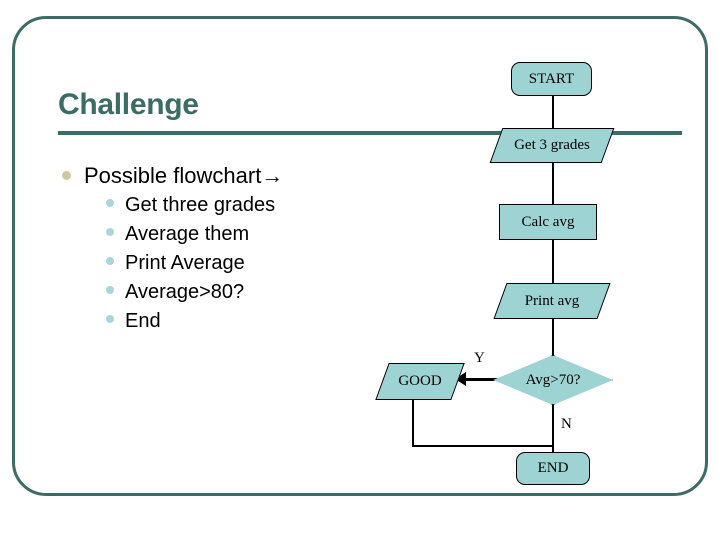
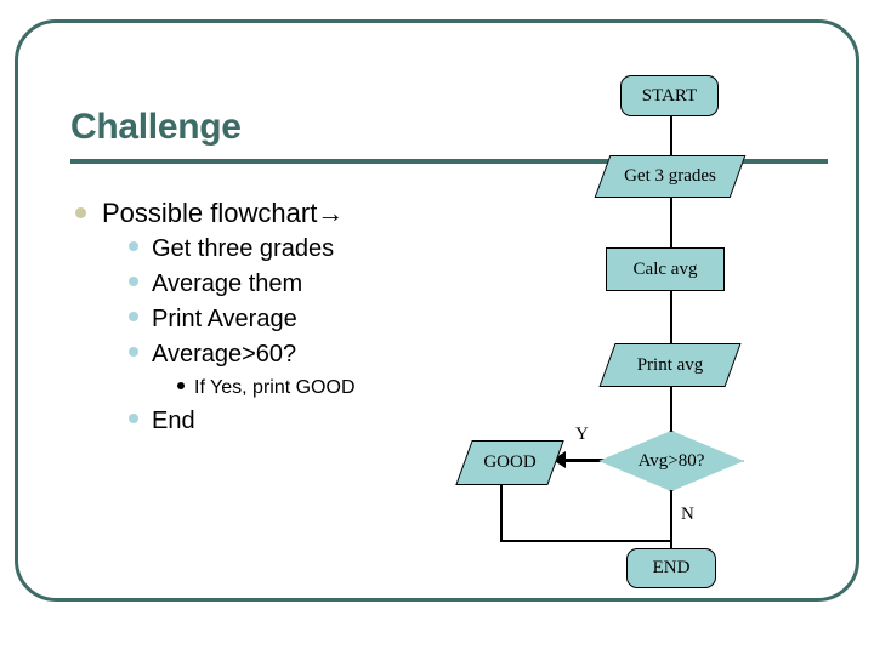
  Challenge
  Possible flowchart→
  Get three grades
  Average them
  Print Average
- Average>80?
+ Average>60?
+ If Yes, print GOOD
  End
  START
  Get 3 grades
  Calc avg
  Print avg
- Avg>70?
+ Avg>80?
  GOOD
  END
  Y
  N
